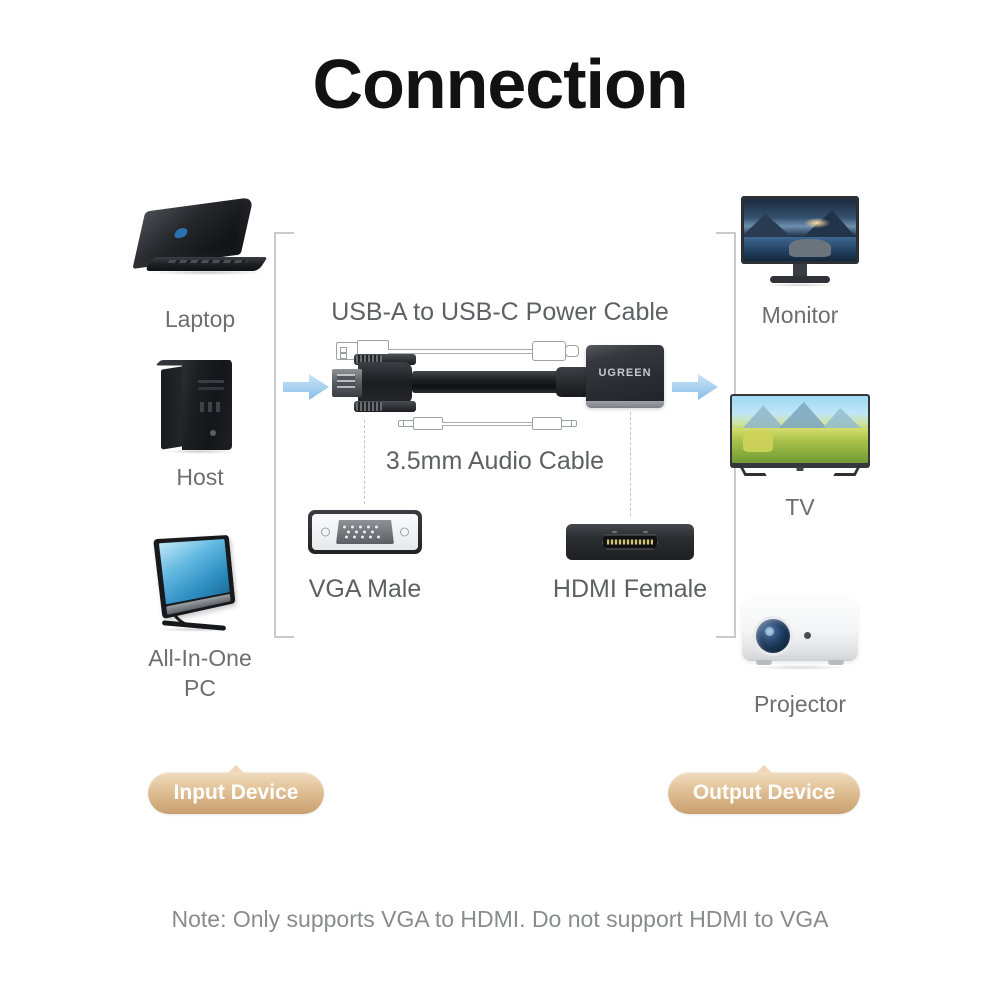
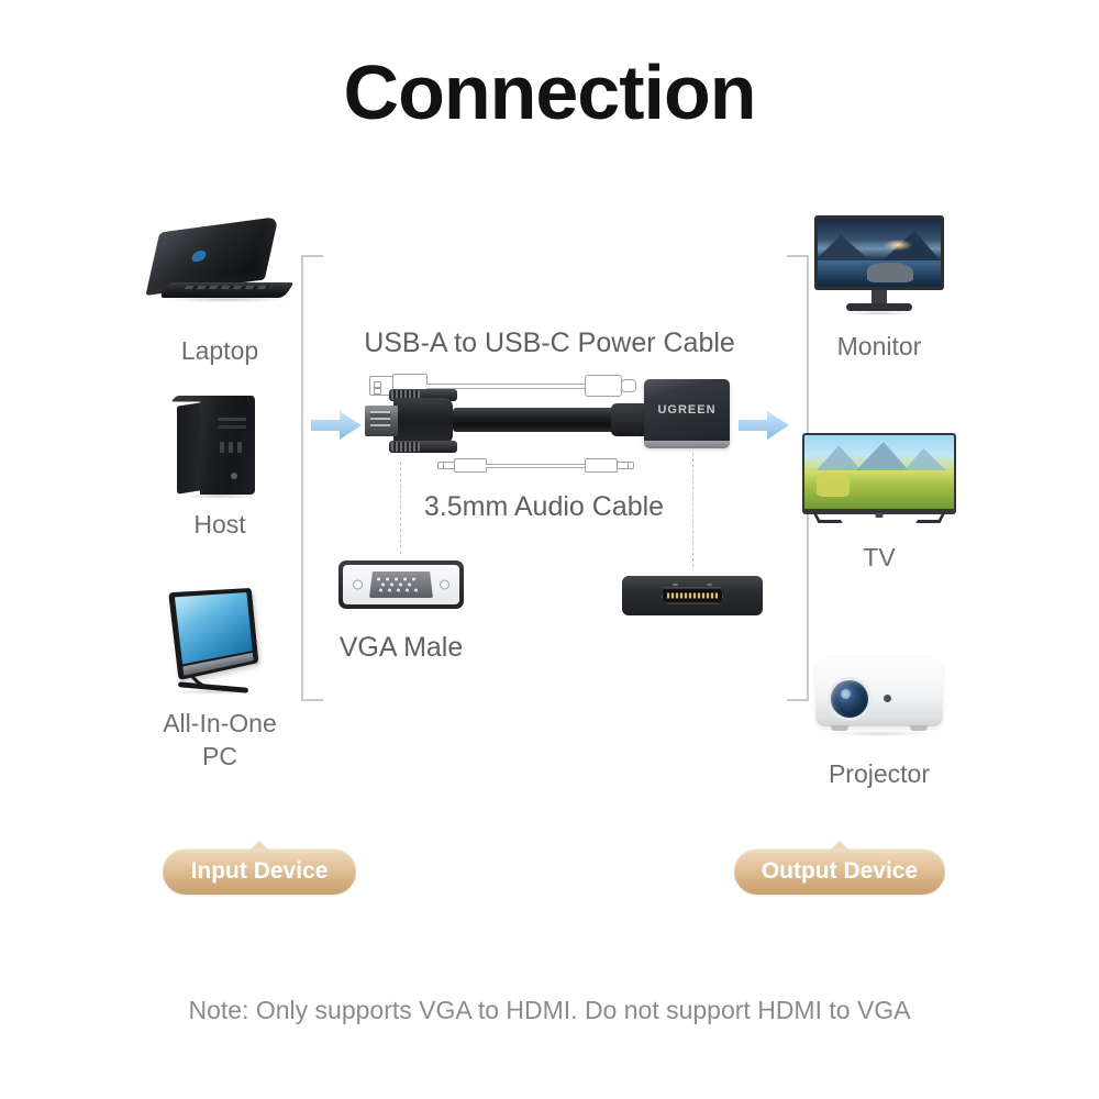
  Connection
  Laptop
  Host
  All-In-One
  PC
  USB-A to USB-C Power Cable
  UGREEN
  3.5mm Audio Cable
  VGA Male
- HDMI Female
  Monitor
  TV
  Projector
  Input Device
  Output Device
  Note: Only supports VGA to HDMI. Do not support HDMI to VGA
